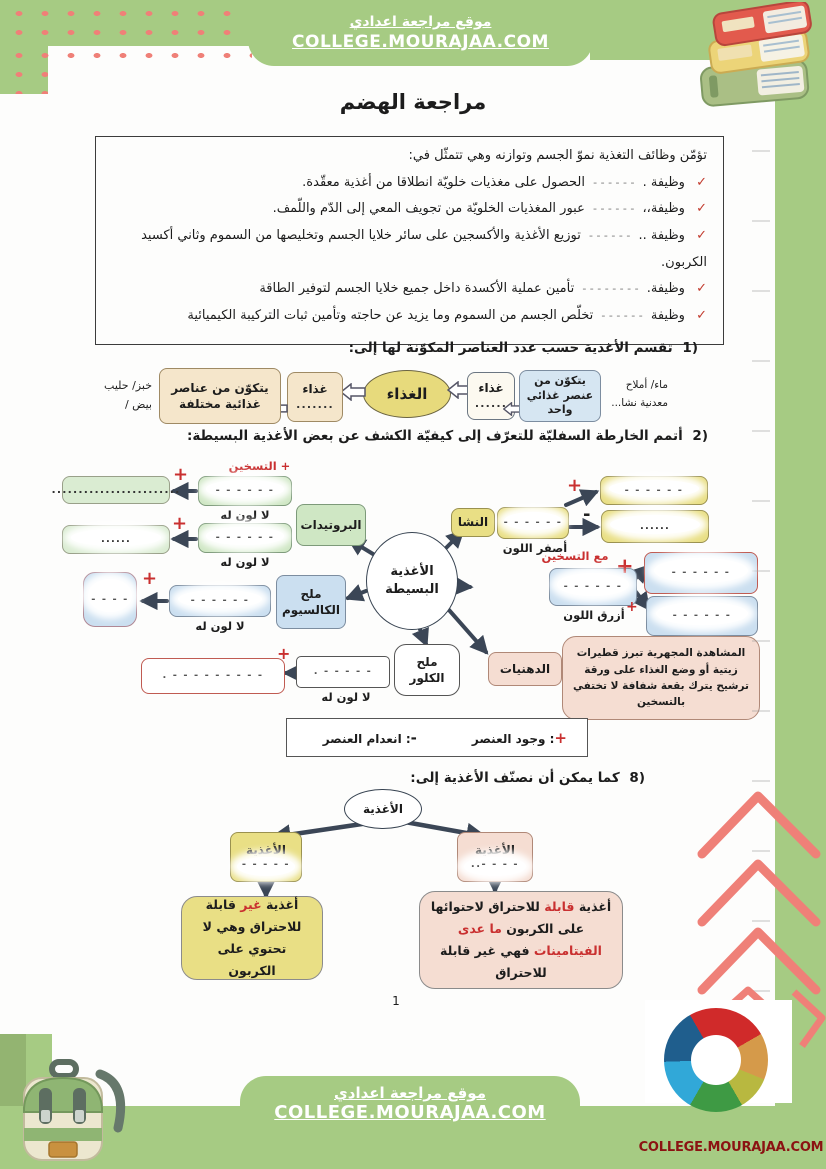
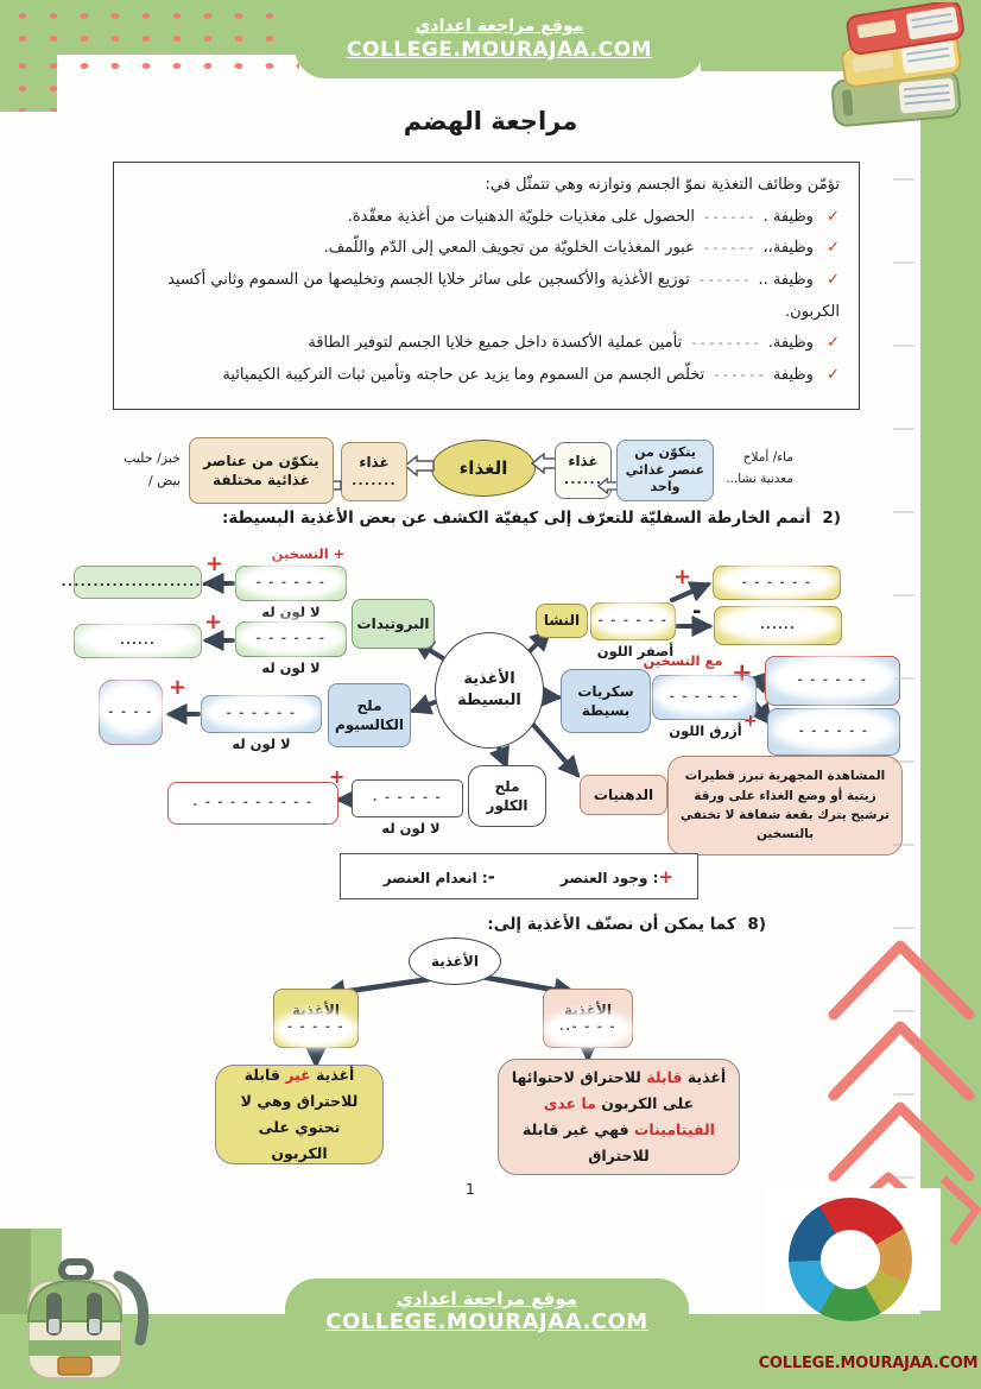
  موقع مراجعة اعدادي
  COLLEGE.MOURAJAA.COM
  مراجعة الهضم
  تؤمّن وظائف التغذية نموّ الجسم وتوازنه وهي تتمثّل في:
- ✓ وظيفة . - - - - - - الحصول على مغذيات خلويّة انطلاقا من أغذية معقّدة.
+ ✓ وظيفة . - - - - - - الحصول على مغذيات خلويّة الدهنيات من أغذية معقّدة.
  ✓ وظيفة،، - - - - - - عبور المغذيات الخلويّة من تجويف المعي إلى الدّم واللّمف.
  ✓ وظيفة .. - - - - - - توزيع الأغذية والأكسجين على سائر خلايا الجسم وتخليصها من السموم وثاني أكسيد الكربون.
  ✓ وظيفة. - - - - - - - - تأمين عملية الأكسدة داخل جميع خلايا الجسم لتوفير الطاقة
  ✓ وظيفة - - - - - - تخلّص الجسم من السموم وما يزيد عن حاجته وتأمين ثبات التركيبة الكيميائية
- 1) تقسم الأغذية حسب عدد العناصر المكوّنة لها إلى:
  الغذاء
  غذاء
  ......
  يتكوّن من عنصر غذائي واحد
  ماء/ أملاح
  معدنية نشا...
  غذاء
  .......
  يتكوّن من عناصر غذائية مختلفة
  خبز/ حليب
  بيض /
  2) أتمم الخارطة السفليّة للتعرّف إلى كيفيّة الكشف عن بعض الأغذية البسيطة:
  الأغذية
  البسيطة
  البروتيدات
  + التسخين
  ........................
  +
  - - - - - -
  لا لون له
  ......
  +
  - - - - - -
  لا لون له
  ملح
  الكالسيوم
  - - - - - -
  لا لون له
  +
  - - - -
  النشا
  - - - - - -
  أصفر اللون
  +
  -
  - - - - - -
  ......
+ سكريات
+ بسيطة
  مع التسخين
  - - - - - -
  أزرق اللون
  +
  +
  - - - - - -
  - - - - - -
  ملح
  الكلور
  . - - - - -
  لا لون له
  +
  . - - - - - - - - -
  الدهنيات
  المشاهدة المجهرية تبرز قطيرات زيتية أو وضع الغذاء على ورقة ترشيح يترك بقعة شفافة لا تختفي بالتسخين
  +: وجود العنصر
  -: انعدام العنصر
  8) كما يمكن أن نصنّف الأغذية إلى:
  الأغذية
  الأغذية
  - - - - -
  الأغذية
  ..- - - -
  أغذية غير قابلة للاحتراق وهي لا تحتوي على الكربون
  أغذية قابلة للاحتراق لاحتوائها على الكربون ما عدى الفيتامينات فهي غير قابلة للاحتراق
  1
  موقع مراجعة اعدادي
  COLLEGE.MOURAJAA.COM
  COLLEGE.MOURAJAA.COM
